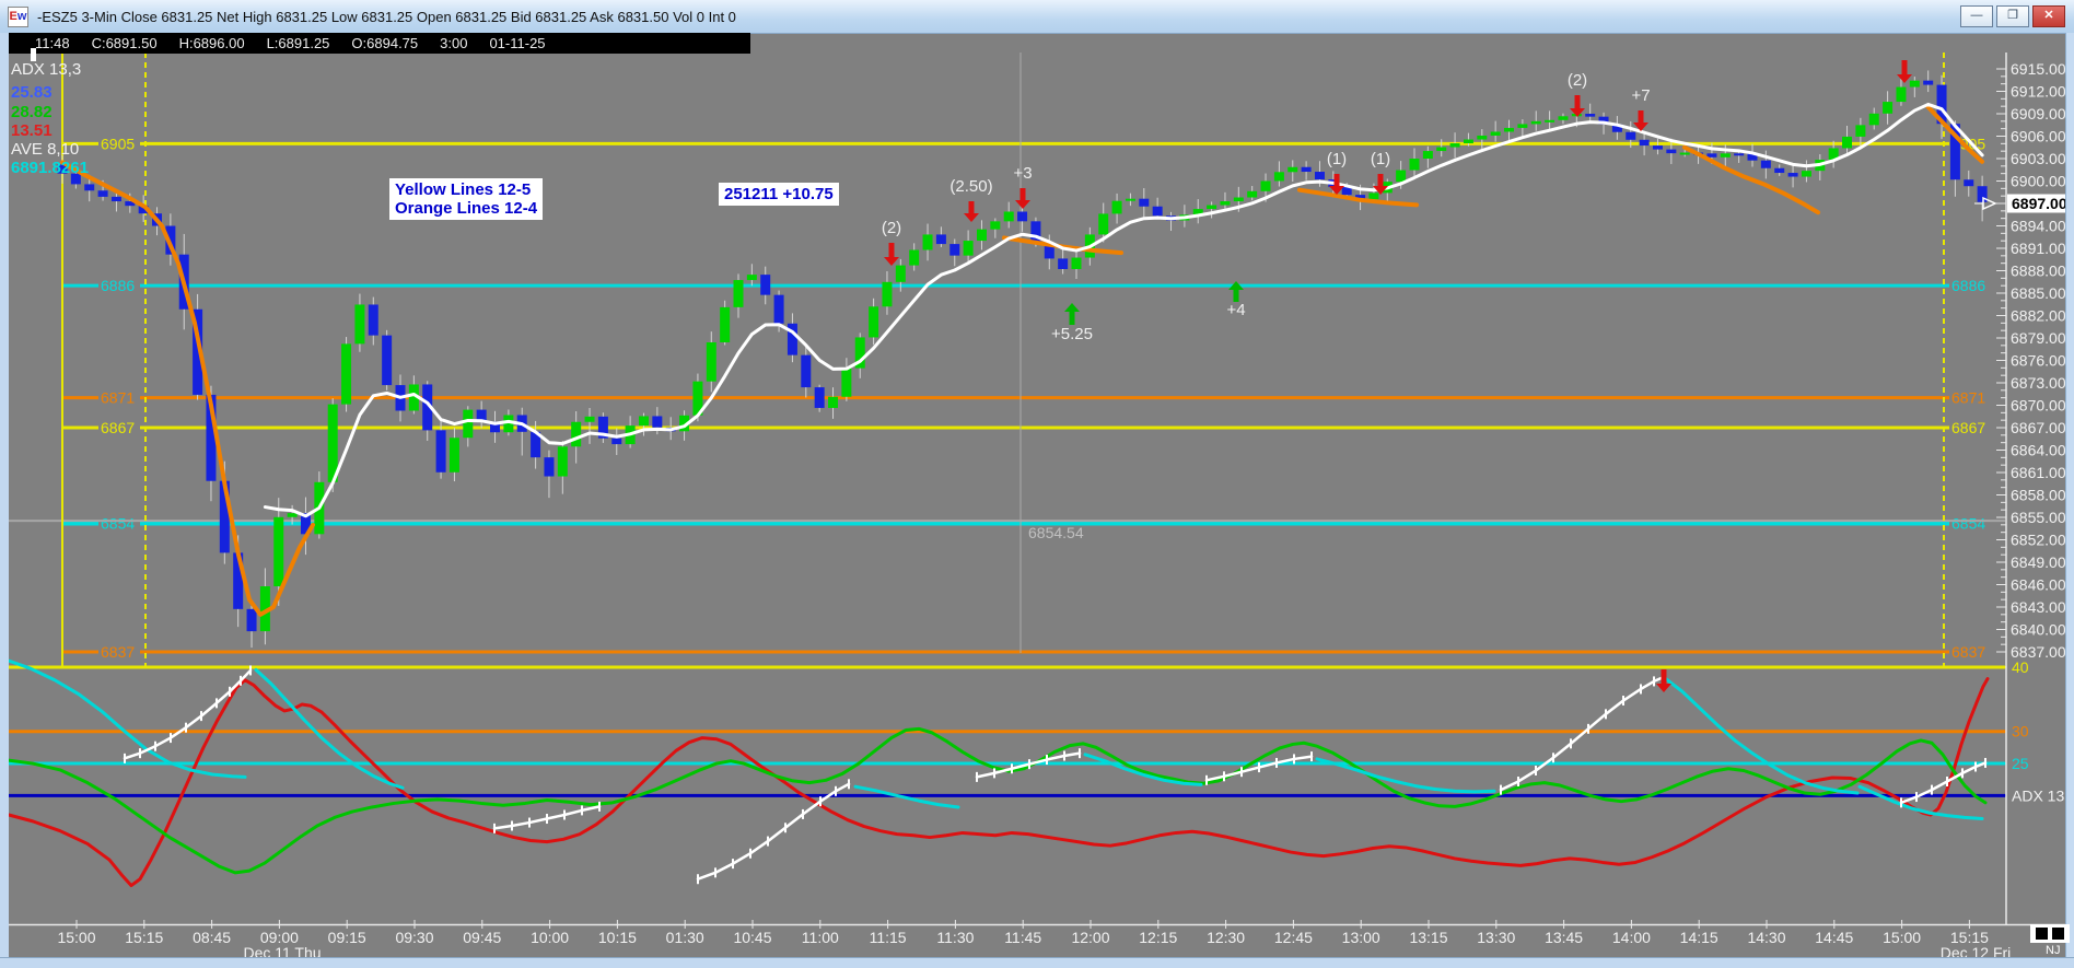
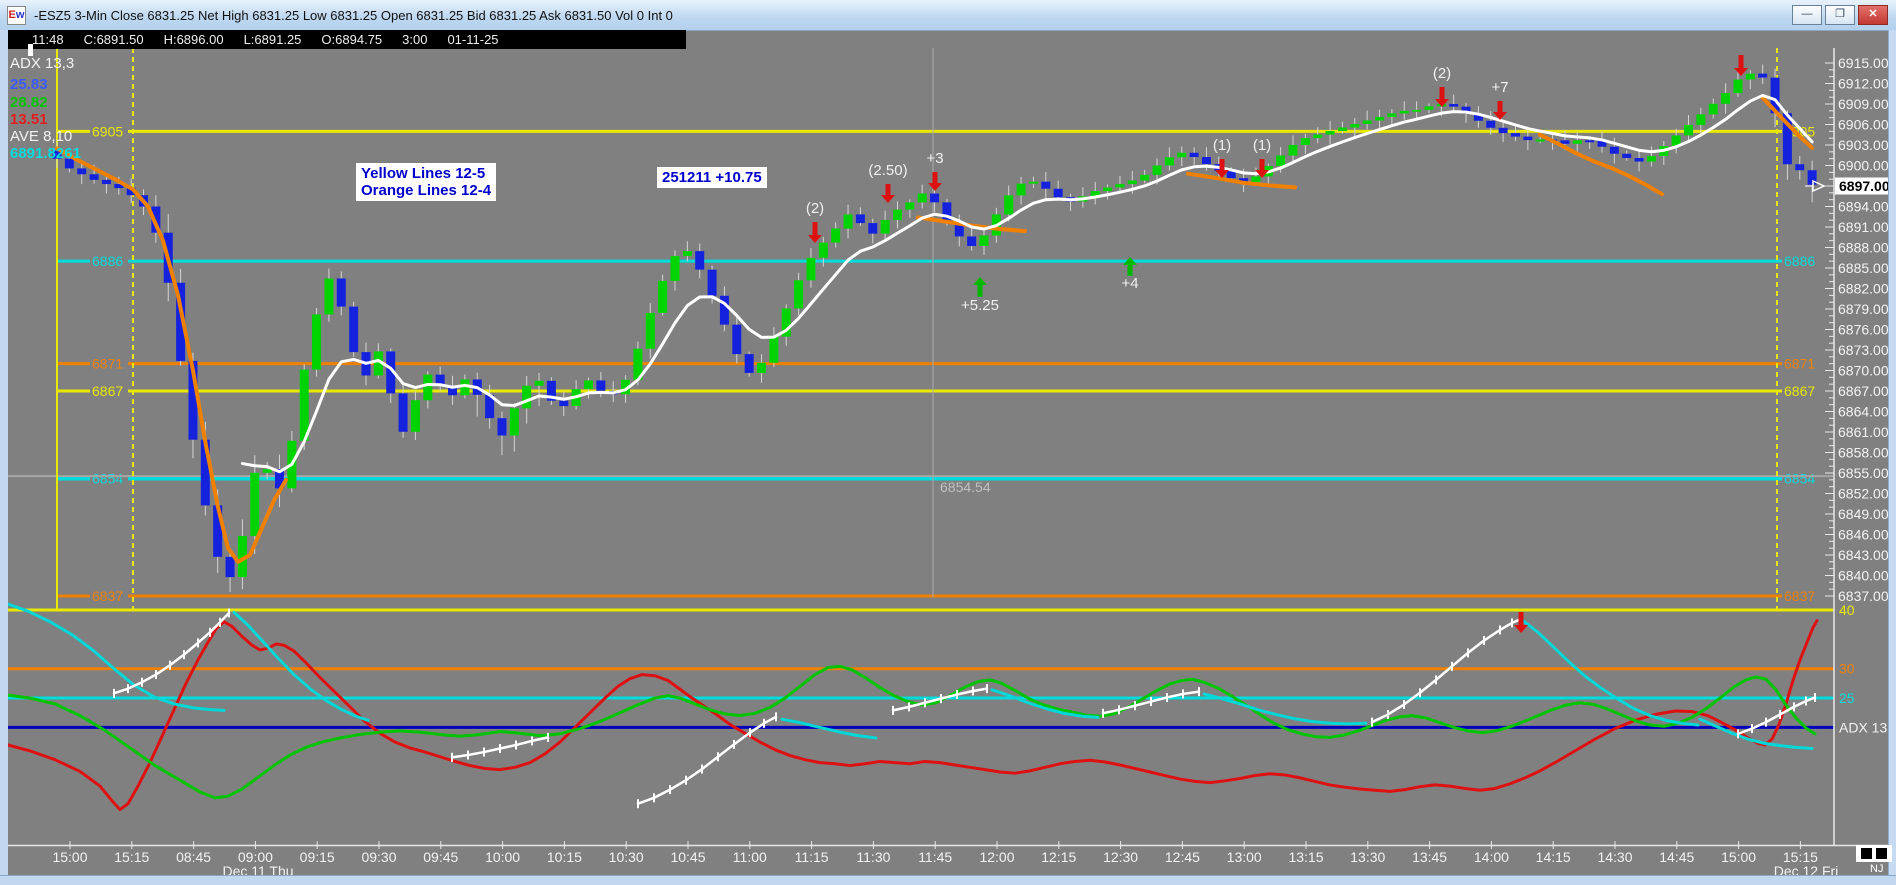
  6905
  6886
  6886
  6871
  6871
  6867
  6867
  6854
  6854
  6837
  6837
  6854.54
  40
  30
  25
  ADX 13
  (2)
  (2.50)
  +3
  (1)
  (1)
  (2)
  +7
  +5.25
  +4
  6915.00
  6912.00
  6909.00
  6906.00
  6903.00
  6900.00
  6897.00
  6894.00
  6891.00
  6888.00
  6885.00
  6882.00
  6879.00
  6876.00
  6873.00
  6870.00
  6867.00
  6864.00
  6861.00
  6858.00
  6855.00
  6852.00
  6849.00
  6846.00
  6843.00
  6840.00
  6837.00
  15:00
  15:15
  08:45
  09:00
  09:15
  09:30
  09:45
  10:00
  10:15
- 01:30
+ 10:30
  10:45
  11:00
  11:15
  11:30
  11:45
  12:00
  12:15
  12:30
  12:45
  13:00
  13:15
  13:30
  13:45
  14:00
  14:15
  14:30
  14:45
  15:00
  15:15
  Dec 11 Thu
  Dec 12 Fri
  Ew
  -ESZ5 3-Min Close 6831.25 Net High 6831.25 Low 6831.25 Open 6831.25 Bid 6831.25 Ask 6831.50 Vol 0 Int 0
  —
  ❐
  ✕
  11:48
  C:6891.50
  H:6896.00
  L:6891.25
  O:6894.75
  3:00
  01-11-25
  ADX 13,3
  25.83
  28.82
  13.51
  AVE 8,10
  6891.8261
  Yellow Lines 12-5
  Orange Lines 12-4
  251211 +10.75
  NJ
